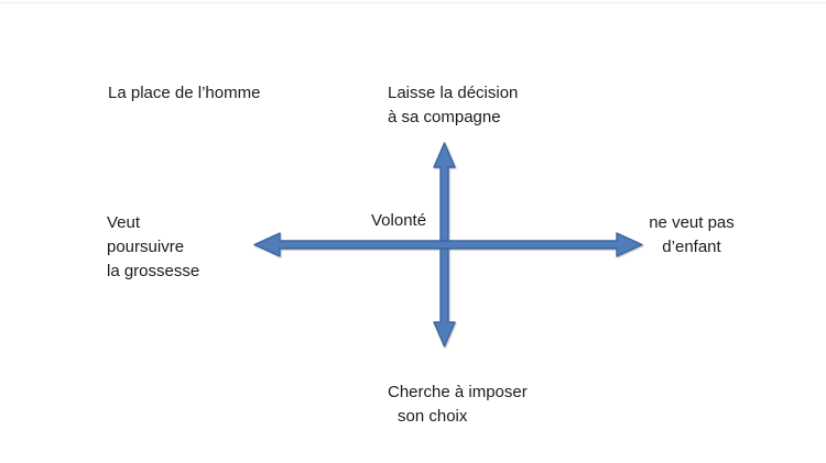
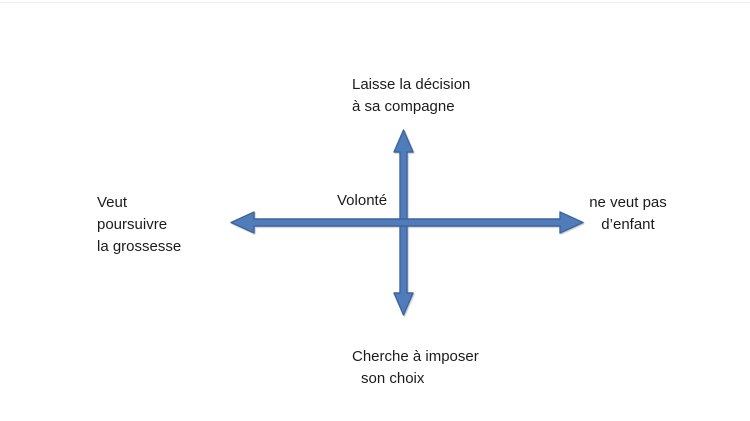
- La place de l’homme
  Laisse la décision
  à sa compagne
  Veut
  poursuivre
  la grossesse
  Volonté
  ne veut pas
  d’enfant
  Cherche à imposer
  son choix
